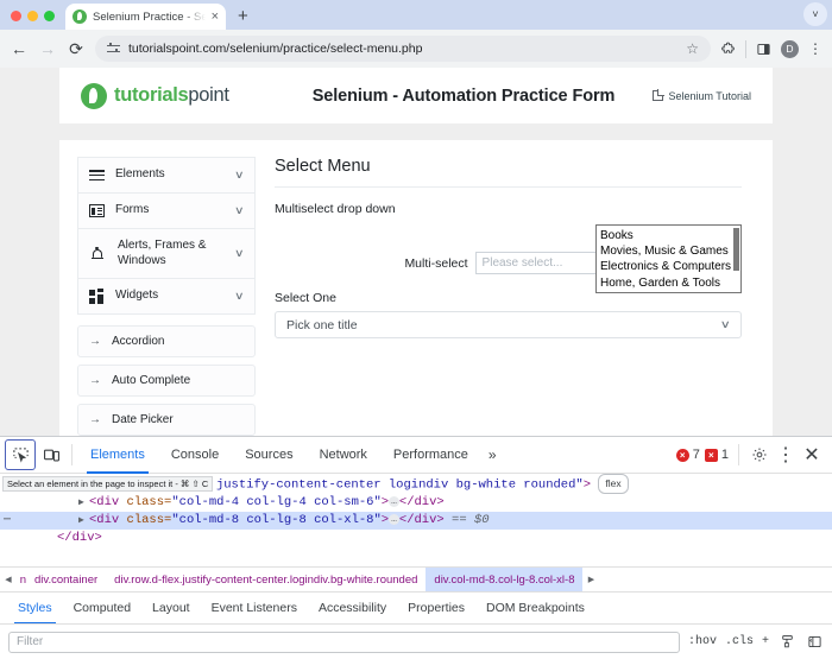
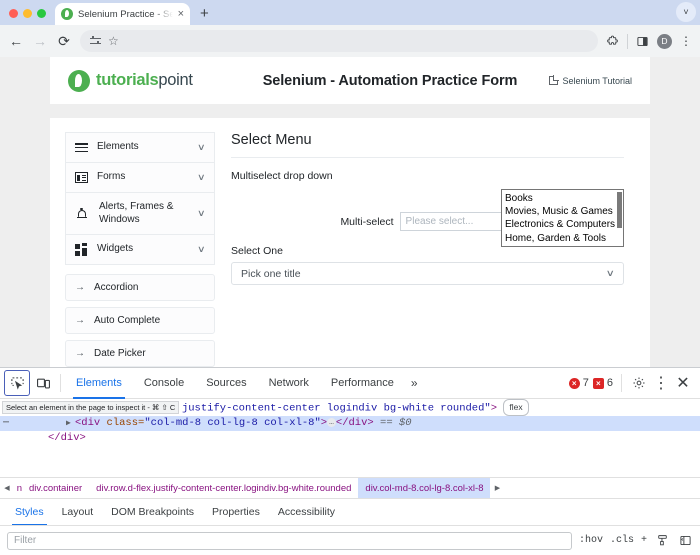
  Selenium Practice - Se
  ×
  +
  ˅
  ←
  →
  ⟳
- tutorialspoint.com/selenium/practice/select-menu.php
  ☆
  D
  ⋮
  tutorialspoint
  Selenium - Automation Practice Form
  Selenium Tutorial
  Elements
  ∨
  Forms
  ∨
  Alerts, Frames & Windows
  ∨
  Widgets
  ∨
  →
  Accordion
  →
  Auto Complete
  →
  Date Picker
  Select Menu
  Multiselect drop down
  Multi-select
  Please select...
  Books
  Movies, Music & Games
  Electronics & Computers
  Home, Garden & Tools
  Select One
  Pick one title
  ∨
  Elements
  Console
  Sources
  Network
  Performance
  »
  ×
  7
  ×
- 1
+ 6
  ⋮
  ✕
  justify-content-center logindiv bg-white rounded"> flex
- ▶ <div class="col-md-4 col-lg-4 col-sm-6"> … </div>
  ⋯
  ▶ <div class="col-md-8 col-lg-8 col-xl-8"> … </div> == $0
  </div>
  Select an element in the page to inspect it - ⌘ ⇧ C
  n
  div.container
  div.row.d-flex.justify-content-center.logindiv.bg-white.rounded
  div.col-md-8.col-lg-8.col-xl-8
  Styles
- Computed
  Layout
- Event Listeners
- Accessibility
+ DOM Breakpoints
  Properties
- DOM Breakpoints
+ Accessibility
  Filter
  :hov
  .cls
  +
